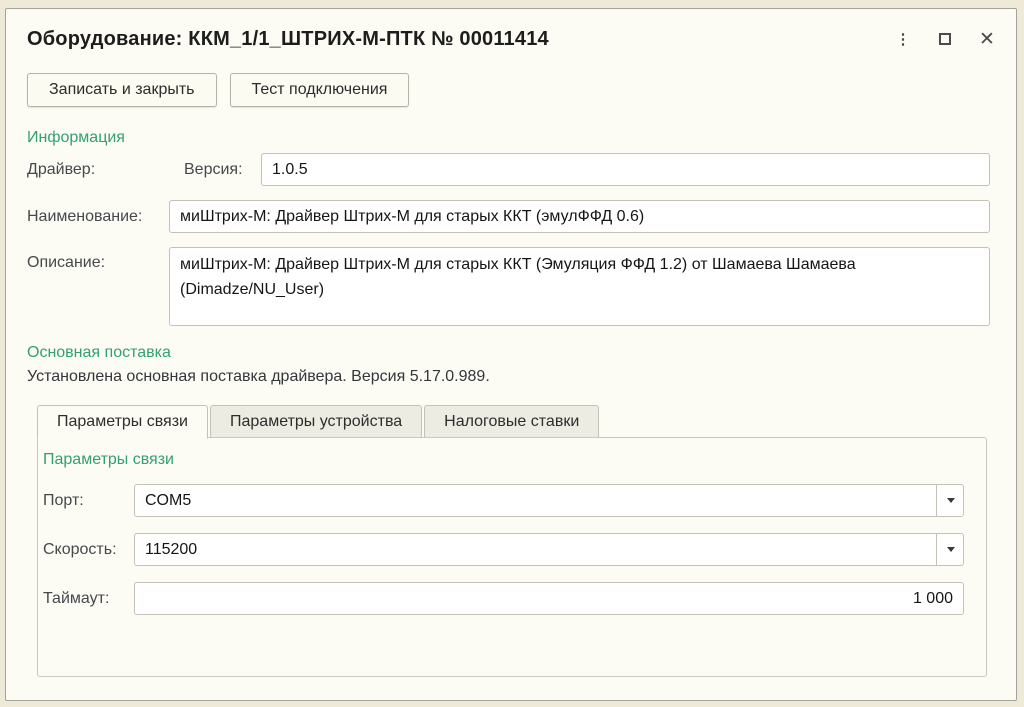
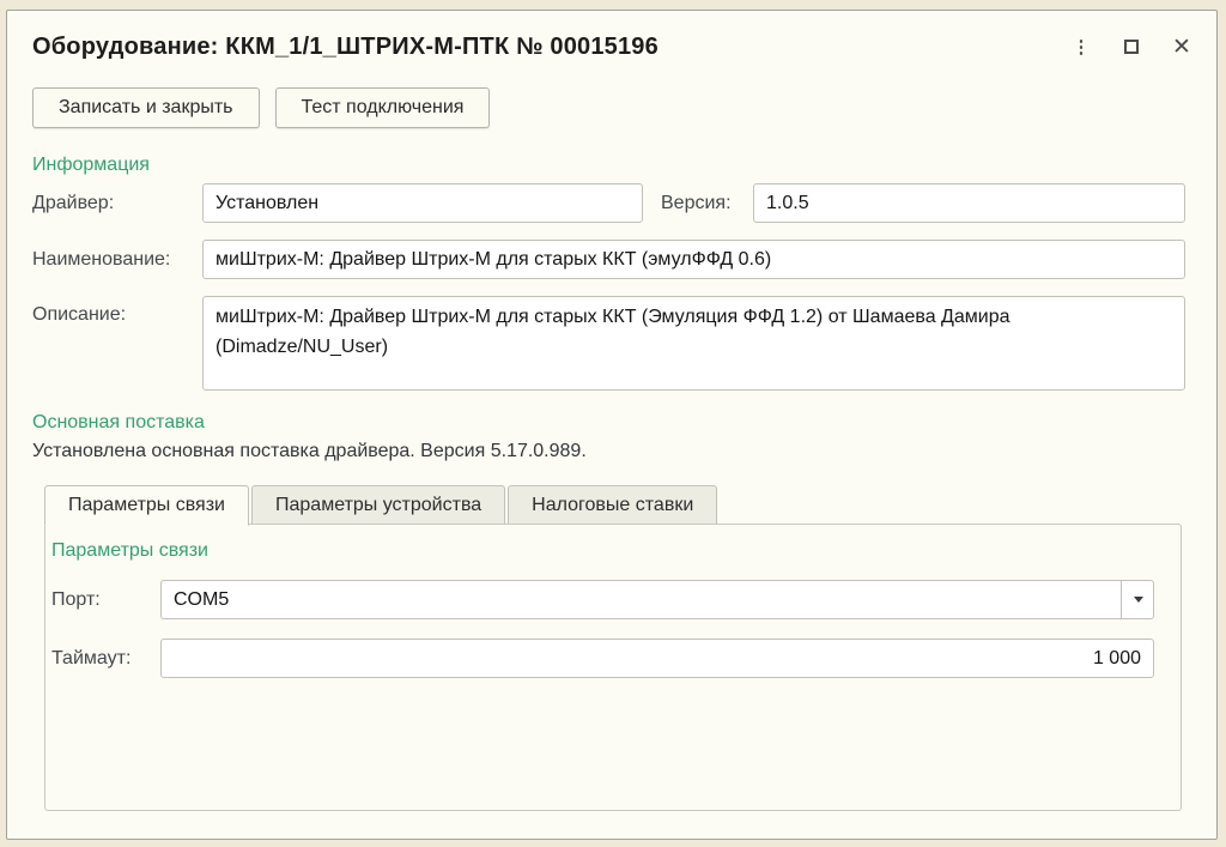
- Оборудование: ККМ_1/1_ШТРИХ-М-ПТК № 00011414
+ Оборудование: ККМ_1/1_ШТРИХ-М-ПТК № 00015196
  ⋮
  ✕
  Записать и закрыть
  Тест подключения
  Информация
  Драйвер:
+ Установлен
  Версия:
  1.0.5
  Наименование:
  миШтрих-М: Драйвер Штрих-М для старых ККТ (эмулФФД 0.6)
  Описание:
- миШтрих-М: Драйвер Штрих-М для старых ККТ (Эмуляция ФФД 1.2) от Шамаева Шамаева (Dimadze/NU_User)
+ миШтрих-М: Драйвер Штрих-М для старых ККТ (Эмуляция ФФД 1.2) от Шамаева Дамира (Dimadze/NU_User)
  Основная поставка
  Установлена основная поставка драйвера. Версия 5.17.0.989.
  Параметры связи
  Параметры устройства
  Налоговые ставки
  Параметры связи
  Порт:
  COM5
- Скорость:
- 115200
  Таймаут:
  1 000
